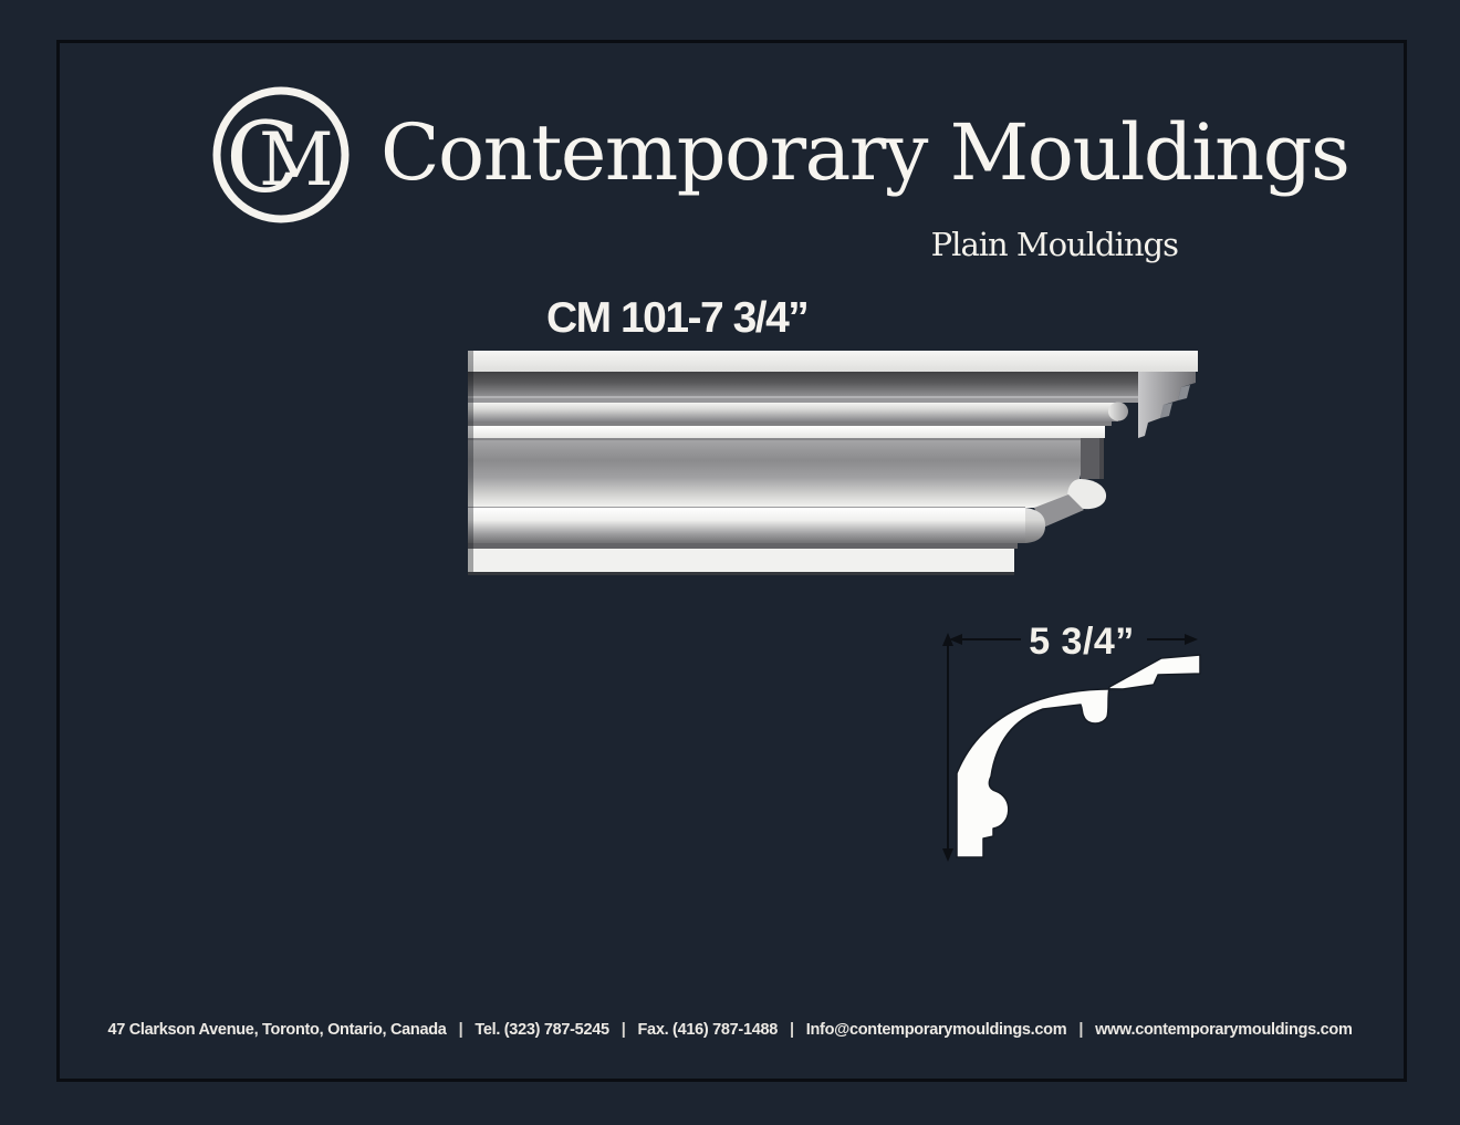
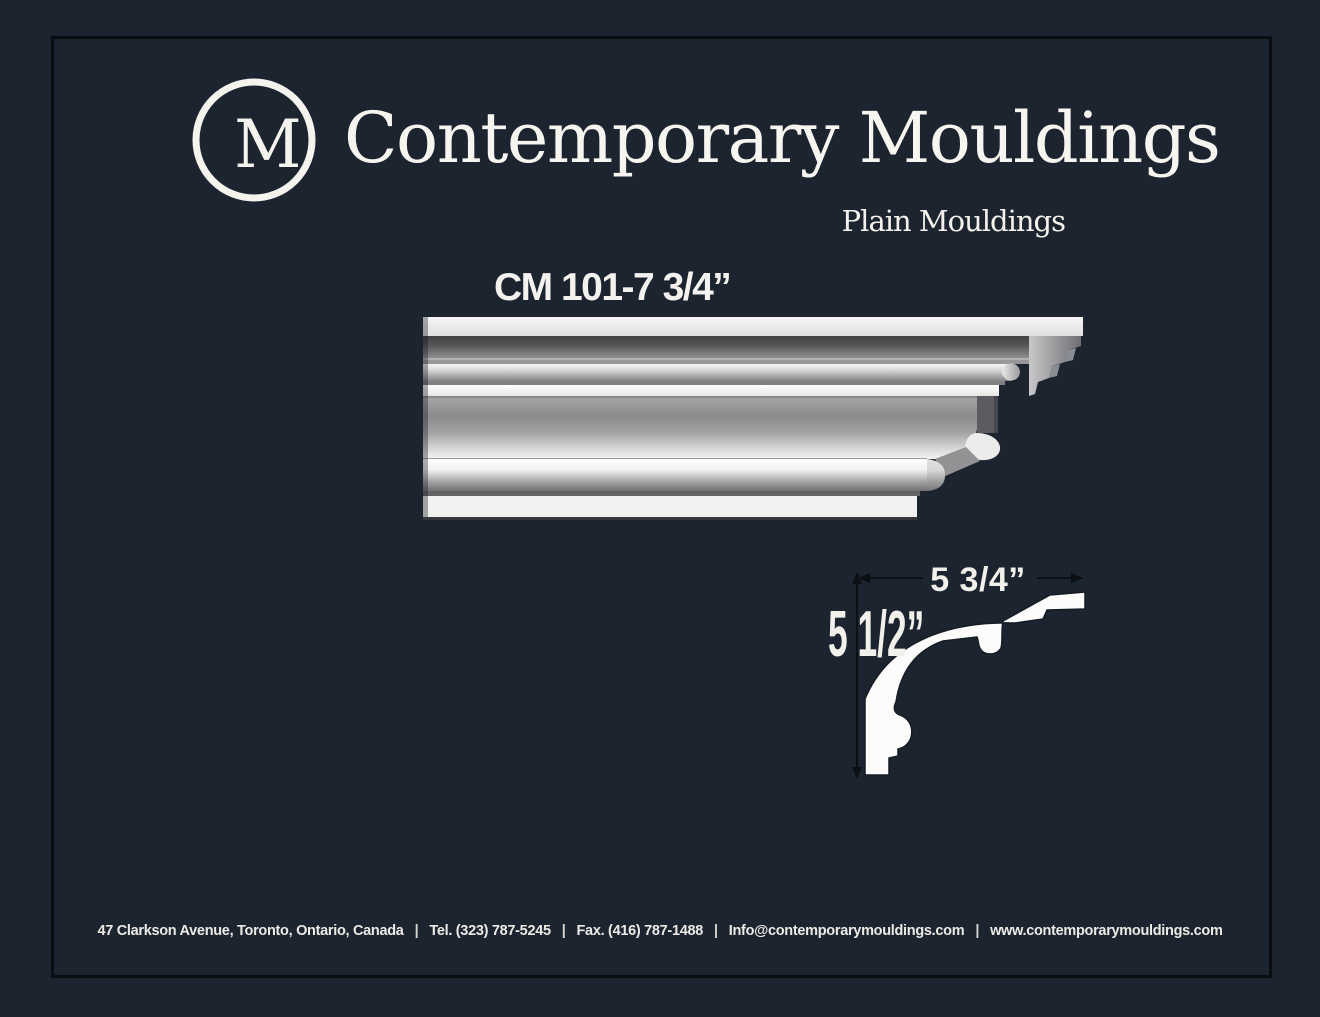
- C
  M
  Contemporary Mouldings
  Plain Mouldings
  CM 101-7 3/4”
  5 3/4”
+ 5 1/2”
  47 Clarkson Avenue, Toronto, Ontario, Canada | Tel. (323) 787-5245 | Fax. (416) 787-1488 | Info@contemporarymouldings.com | www.contemporarymouldings.com
